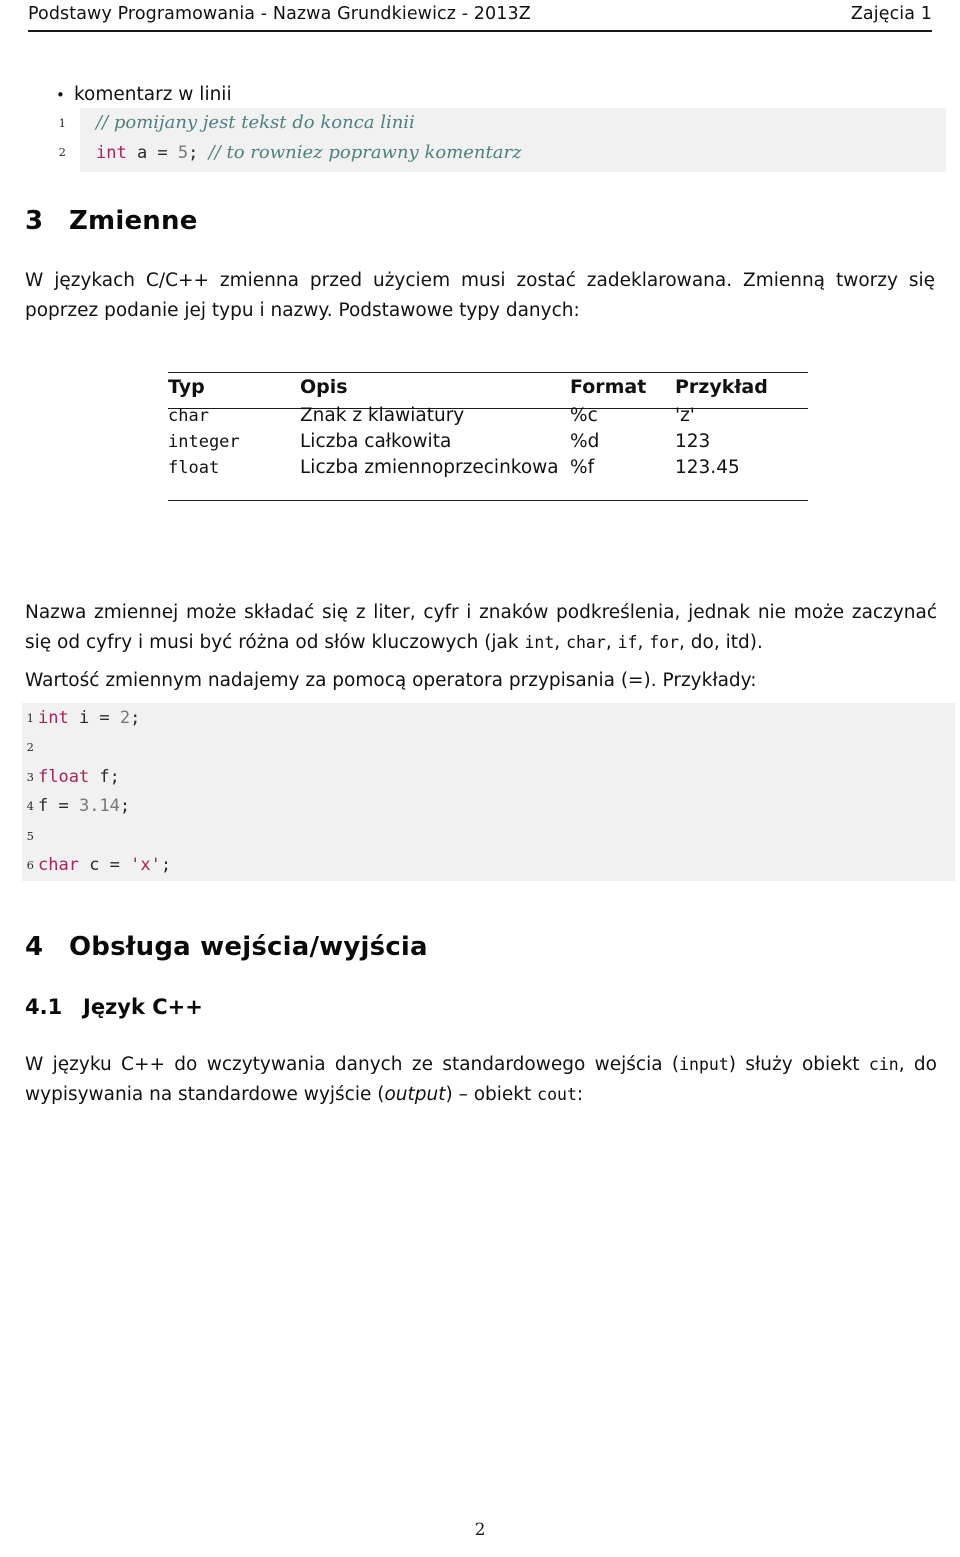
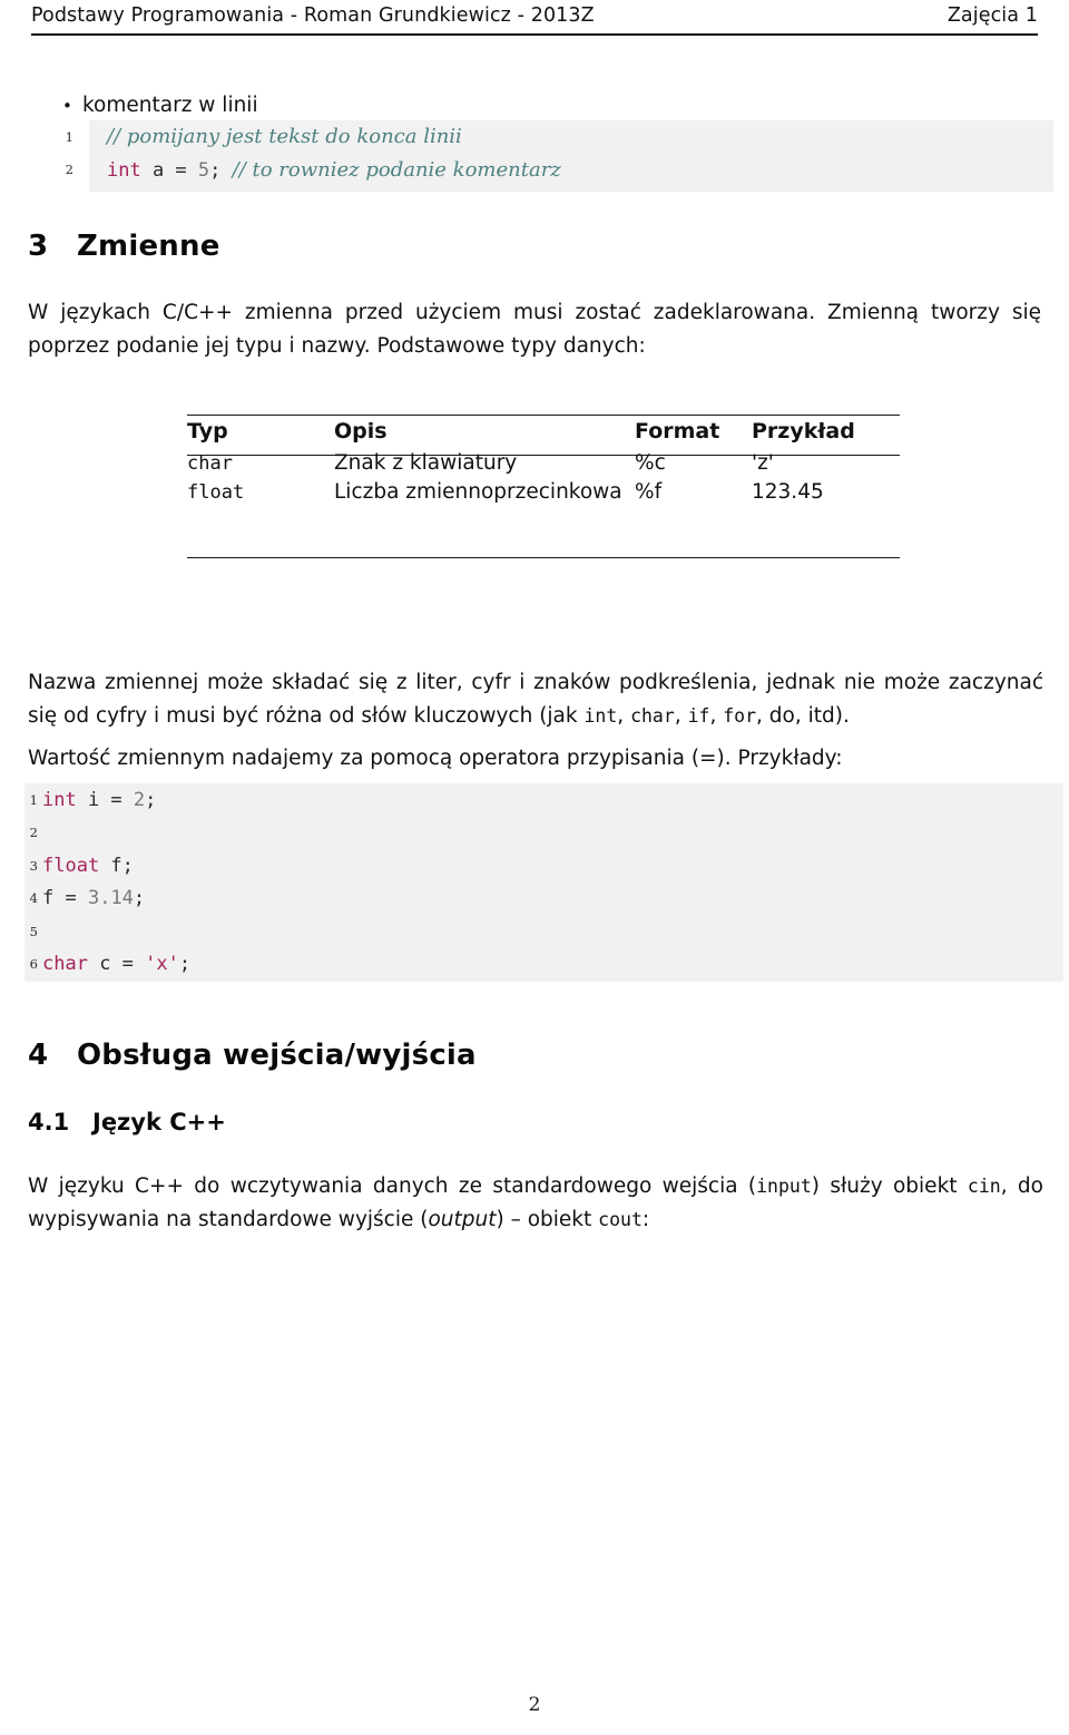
- Podstawy Programowania - Nazwa Grundkiewicz - 2013Z
+ Podstawy Programowania - Roman Grundkiewicz - 2013Z
  Zajęcia 1
  •
  komentarz w linii
  1
  // pomijany jest tekst do konca linii
  2
- int a = 5; // to rowniez poprawny komentarz
+ int a = 5; // to rowniez podanie komentarz
  3 Zmienne
  W językach C/C++ zmienna przed użyciem musi zostać zadeklarowana. Zmienną tworzy się poprzez podanie jej typu i nazwy. Podstawowe typy danych:
  Typ	Opis	Format	Przykład
  char	Znak z klawiatury	%c	'z'
- integer	Liczba całkowita	%d	123
  float	Liczba zmiennoprzecinkowa	%f	123.45
  Nazwa zmiennej może składać się z liter, cyfr i znaków podkreślenia, jednak nie może zaczynać się od cyfry i musi być różna od słów kluczowych (jak int, char, if, for, do, itd).
  Wartość zmiennym nadajemy za pomocą operatora przypisania (=). Przykłady:
  1
  int i = 2;
  2
  3
  float f;
  4
  f = 3.14;
  5
  6
  char c = 'x';
  4 Obsługa wejścia/wyjścia
  4.1 Język C++
  W języku C++ do wczytywania danych ze standardowego wejścia (input) służy obiekt cin, do wypisywania na standardowe wyjście (output) – obiekt cout:
  2
